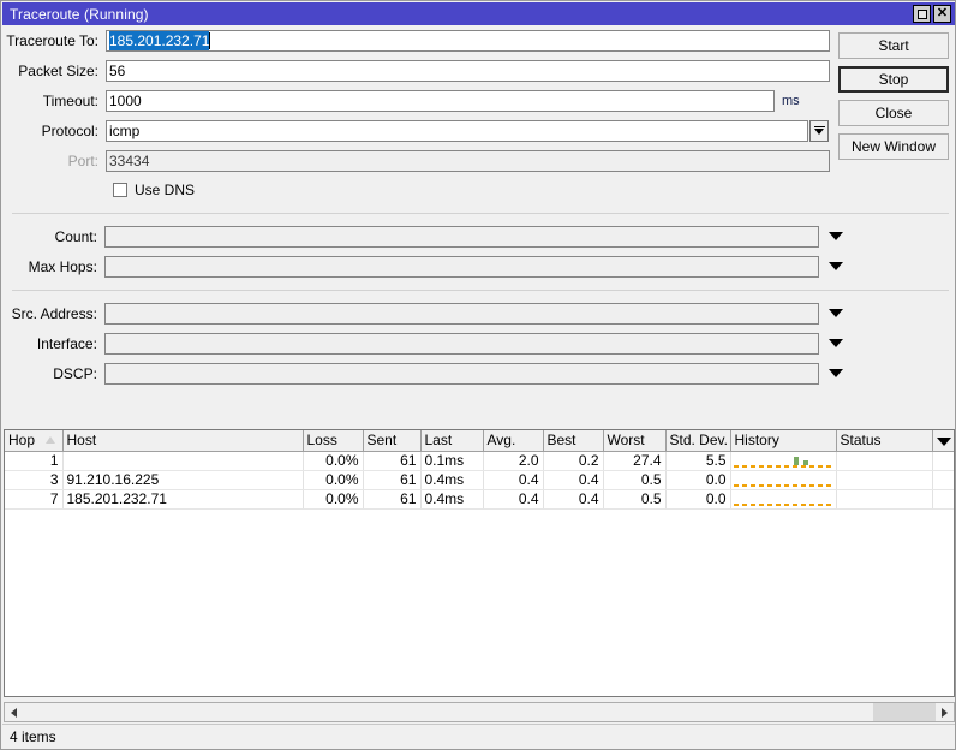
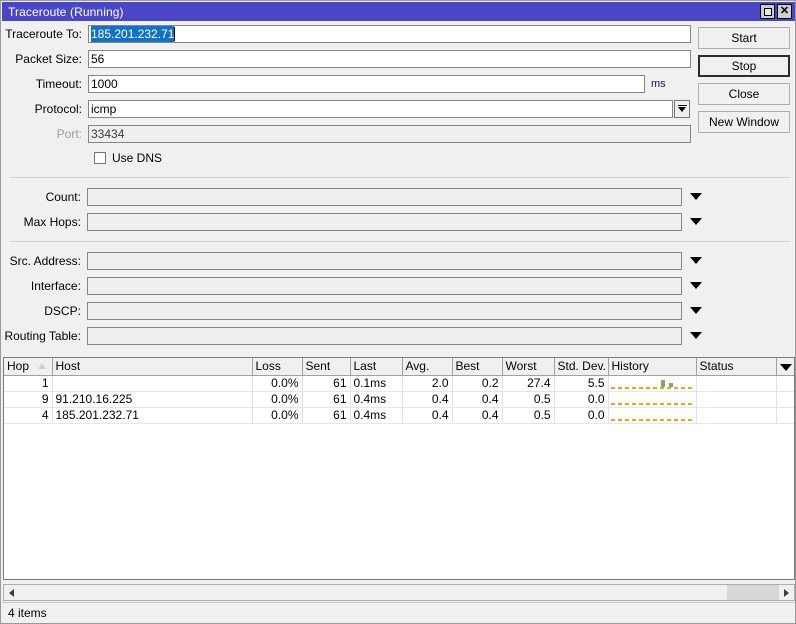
  Traceroute (Running)
  ✕
  Start
  Stop
  Close
  New Window
  Traceroute To:
  185.201.232.71
  Packet Size:
  56
  Timeout:
  1000
  ms
  Protocol:
  icmp
  Port:
  33434
  Use DNS
  Count:
  Max Hops:
  Src. Address:
  Interface:
  DSCP:
+ Routing Table:
  Hop	Host	Loss	Sent	Last	Avg.	Best	Worst	Std. Dev.	History	Status
  1		0.0%	61	0.1ms	2.0	0.2	27.4	5.5
- 3	91.210.16.225	0.0%	61	0.4ms	0.4	0.4	0.5	0.0
+ 9	91.210.16.225	0.0%	61	0.4ms	0.4	0.4	0.5	0.0
- 7	185.201.232.71	0.0%	61	0.4ms	0.4	0.4	0.5	0.0
+ 4	185.201.232.71	0.0%	61	0.4ms	0.4	0.4	0.5	0.0
  4 items
